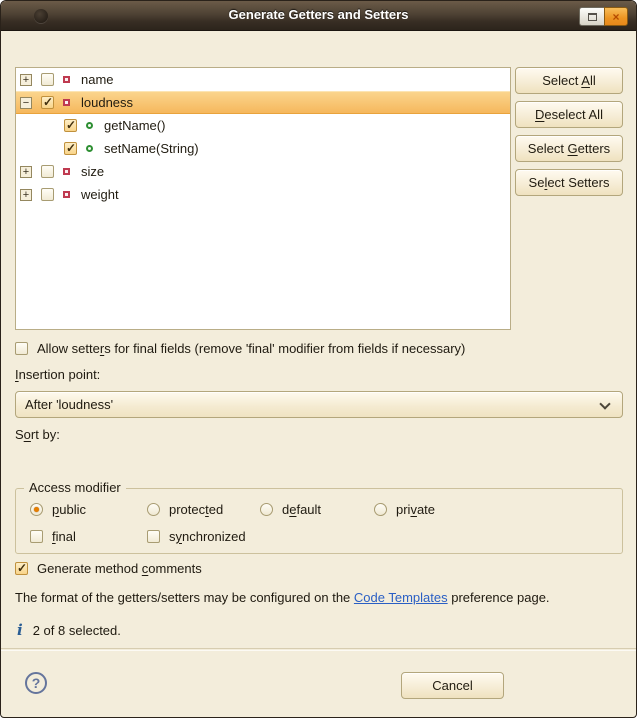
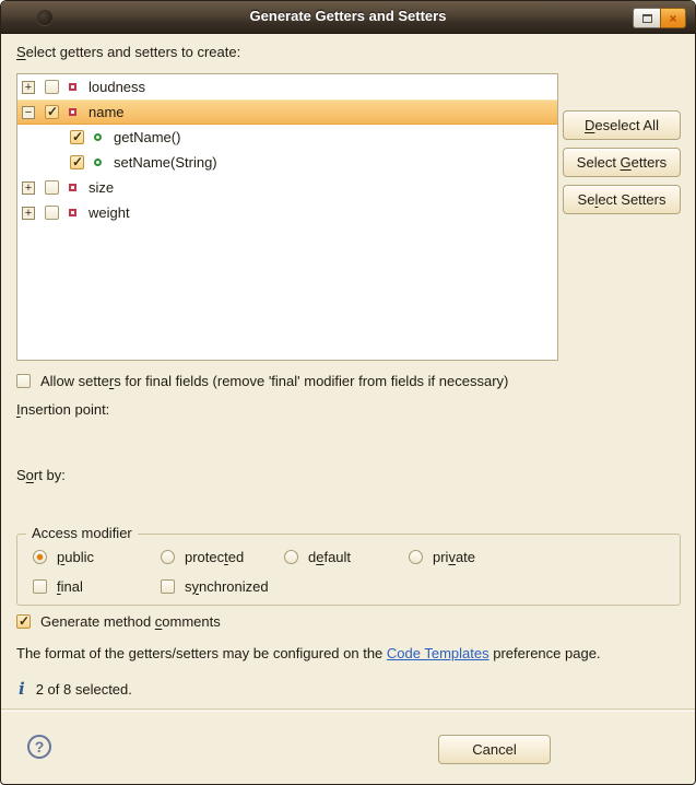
  Generate Getters and Setters
  ×
+ Select getters and setters to create:
  +
- name
+ loudness
  −
- loudness
+ name
  getName()
  setName(String)
  +
  size
  +
  weight
- Select All
  Deselect All
  Select Getters
  Select Setters
  Allow setters for final fields (remove 'final' modifier from fields if necessary)
  Insertion point:
- After 'loudness'
  Sort by:
  Access modifier
  public
  protected
  default
  private
  final
  synchronized
  Generate method comments
  The format of the getters/setters may be configured on the Code Templates preference page.
  i
  2 of 8 selected.
  ?
  Cancel
